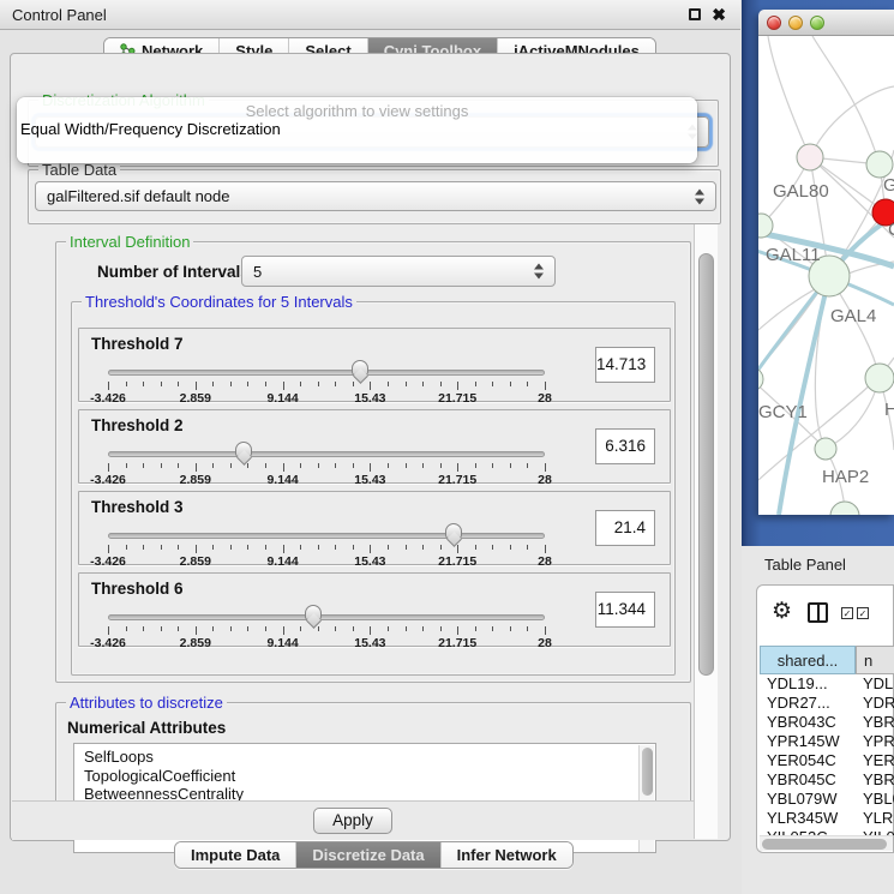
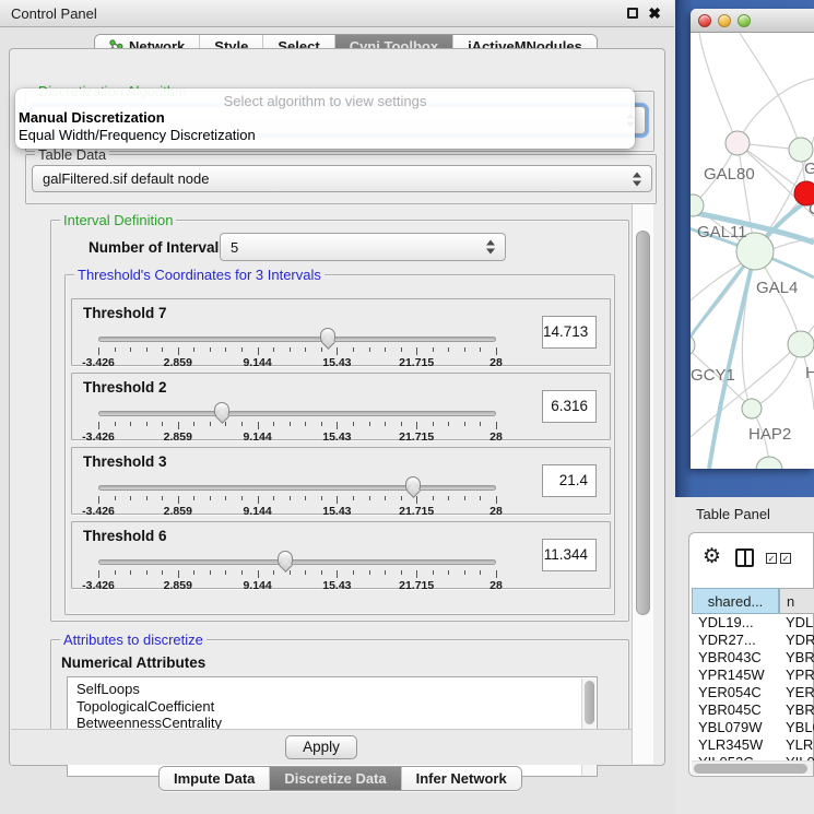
  Control Panel
  ✖
  Network
  Style
  Select
  Cyni Toolbox
  jActiveMNodules
  Select algorithm to view settings
+ Manual Discretization
  Equal Width/Frequency Discretization
  Table Data
  galFiltered.sif default node
  Interval Definition
  Number of Interval
  5
- Threshold's Coordinates for 5 Intervals
+ Threshold's Coordinates for 3 Intervals
  Threshold 7
  -3.426
  2.859
  9.144
  15.43
  21.715
  28
  14.713
  Threshold 2
  -3.426
  2.859
  9.144
  15.43
  21.715
  28
  6.316
  Threshold 3
  -3.426
  2.859
  9.144
  15.43
  21.715
  28
  21.4
  Threshold 6
  -3.426
  2.859
  9.144
  15.43
  21.715
  28
  11.344
  Attributes to discretize
  Numerical Attributes
  SelfLoops
  TopologicalCoefficient
  BetweennessCentrality
  Apply
  Impute Data
  Discretize Data
  Infer Network
  GAL80
  G
  GAL11
  GAL4
  GCY1
  H
  HAP2
  Table Panel
  ⚙
  ✓
  ✓
  shared...
  n
  YDL19...
  YDL
  YDR27...
  YDR
  YBR043C
  YBR
  YPR145W
  YPR
  YER054C
  YER
  YBR045C
  YBR
  YBL079W
  YBL
  YLR345W
  YLR
